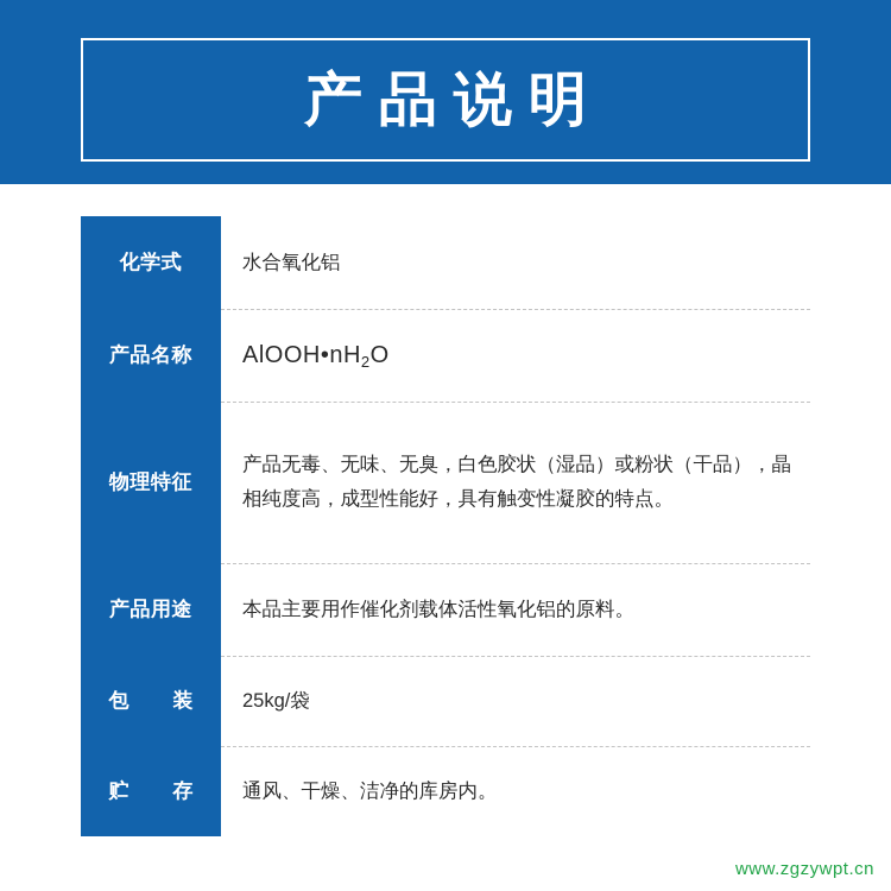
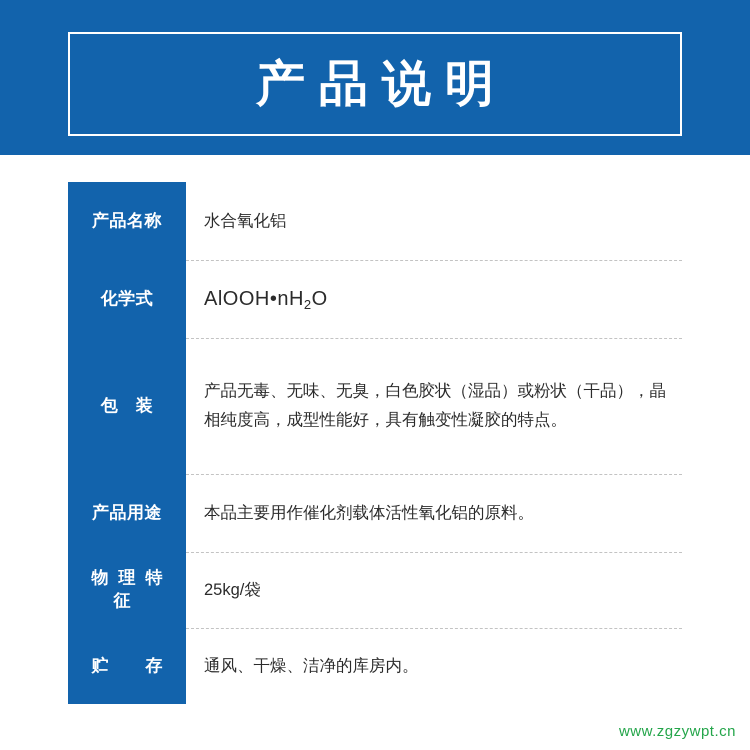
  产品说明
- 化学式
+ 产品名称
  水合氧化铝
- 产品名称
+ 化学式
  AlOOH•nH2O
- 物理特征
+ 包 装
  产品无毒、无味、无臭，白色胶状（湿品）或粉状（干品），晶相纯度高，成型性能好，具有触变性凝胶的特点。
  产品用途
  本品主要用作催化剂载体活性氧化铝的原料。
- 包 装
+ 物理特征
  25kg/袋
  贮 存
  通风、干燥、洁净的库房内。
  www.zgzywpt.cn
